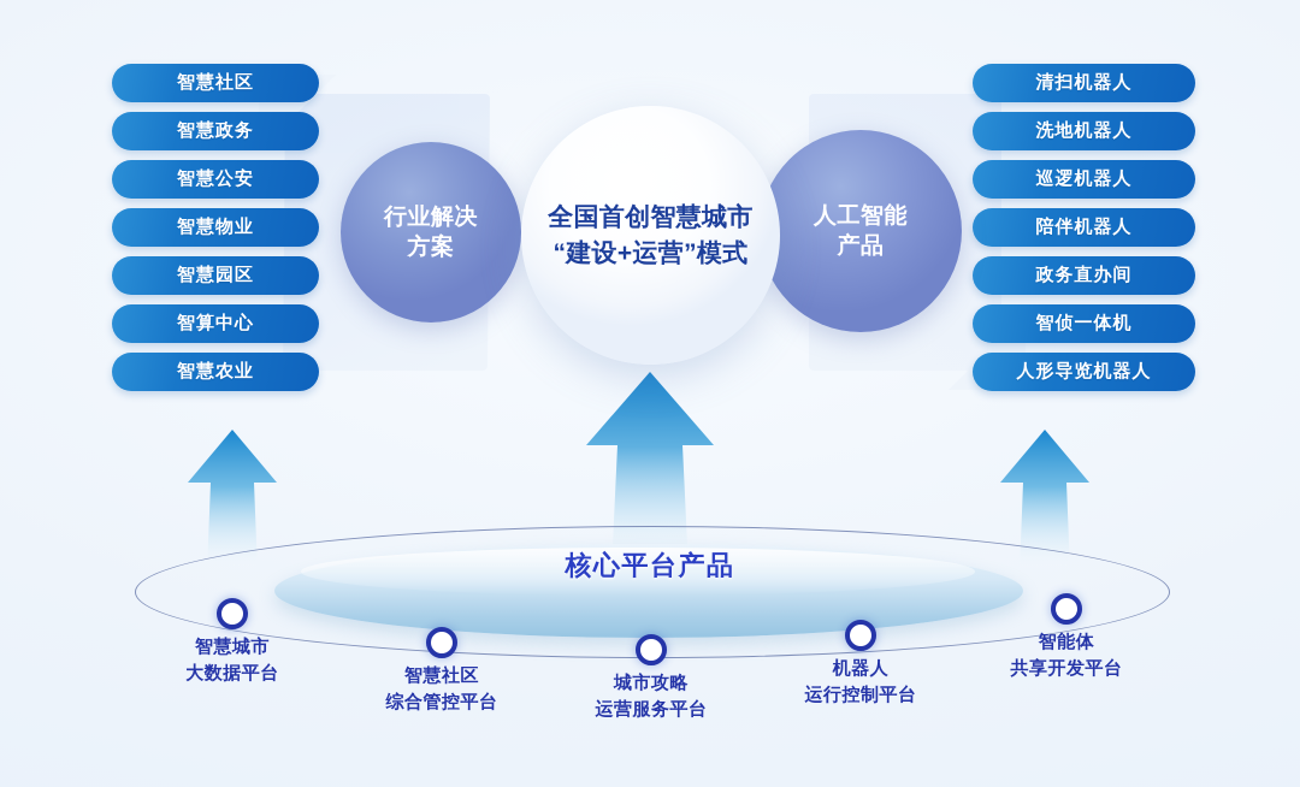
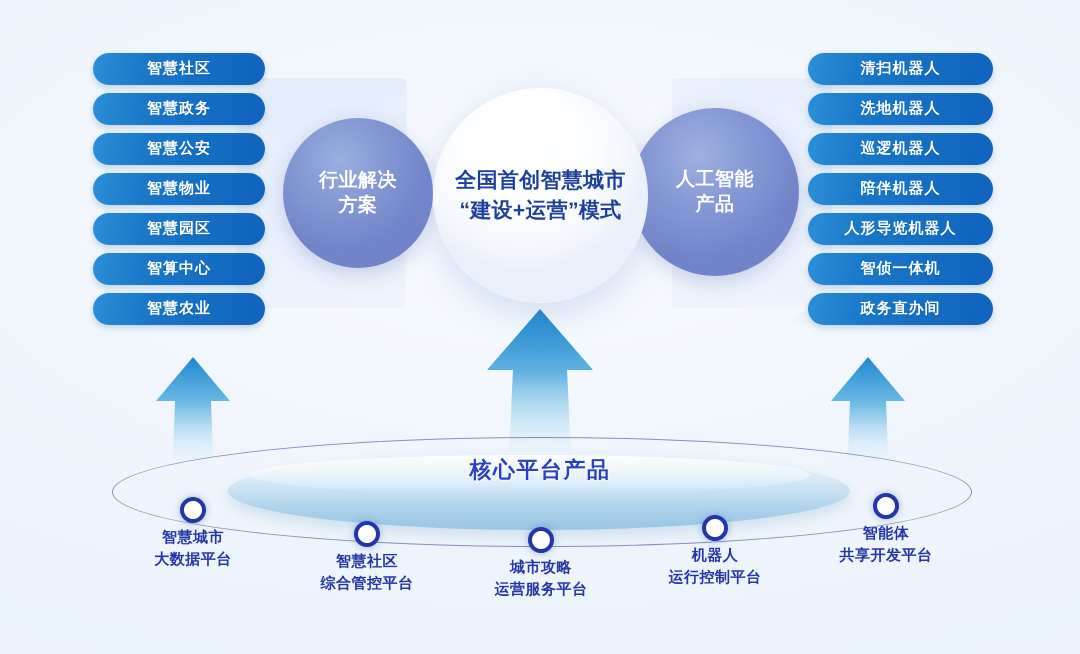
  核心平台产品
  智慧城市
  大数据平台
  智慧社区
  综合管控平台
  城市攻略
  运营服务平台
  机器人
  运行控制平台
  智能体
  共享开发平台
  智慧社区
  智慧政务
  智慧公安
  智慧物业
  智慧园区
  智算中心
  智慧农业
  清扫机器人
  洗地机器人
  巡逻机器人
  陪伴机器人
- 政务直办间
+ 人形导览机器人
  智侦一体机
- 人形导览机器人
+ 政务直办间
  行业解决
  方案
  全国首创智慧城市
  “建设+运营”模式
  人工智能
  产品
